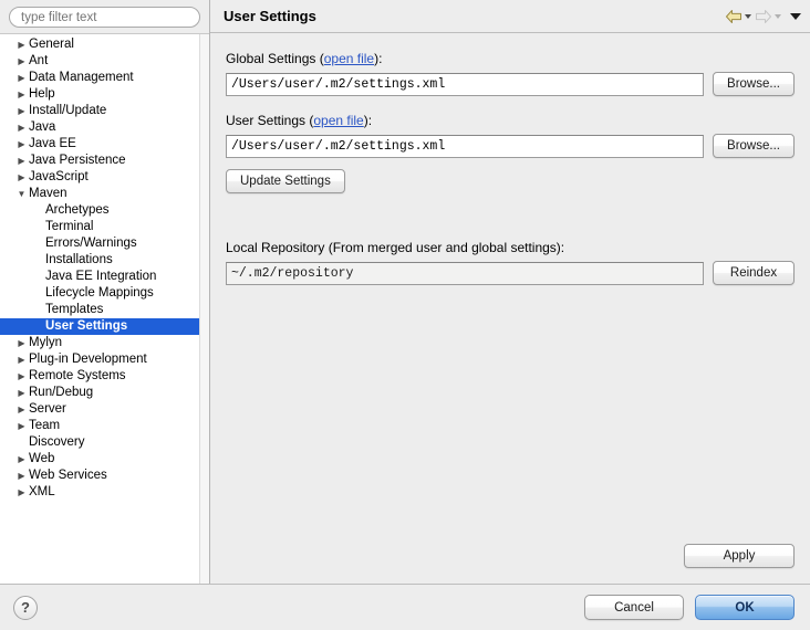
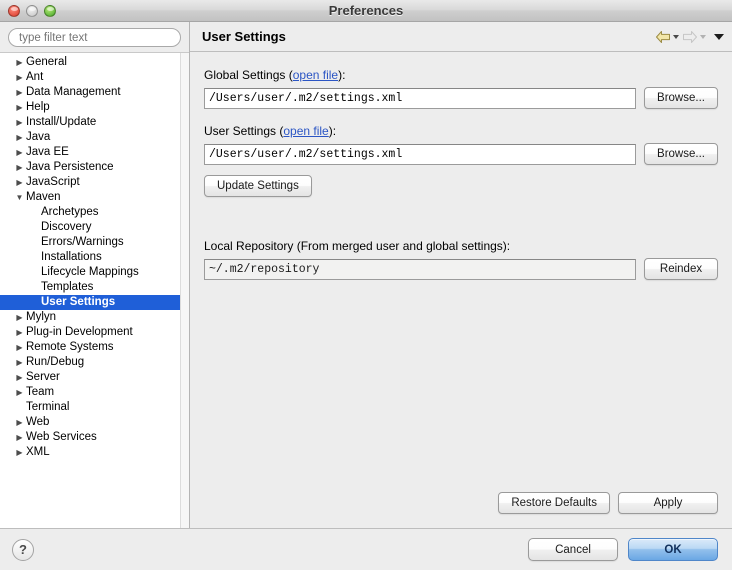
+ Preferences
  type filter text
  ▶
  General
  ▶
  Ant
  ▶
  Data Management
  ▶
  Help
  ▶
  Install/Update
  ▶
  Java
  ▶
  Java EE
  ▶
  Java Persistence
  ▶
  JavaScript
  ▼
  Maven
  Archetypes
- Terminal
+ Discovery
  Errors/Warnings
  Installations
- Java EE Integration
  Lifecycle Mappings
  Templates
  User Settings
  ▶
  Mylyn
  ▶
  Plug-in Development
  ▶
  Remote Systems
  ▶
  Run/Debug
  ▶
  Server
  ▶
  Team
- Discovery
+ Terminal
  ▶
  Web
  ▶
  Web Services
  ▶
  XML
  User Settings
  Global Settings (open file):
  /Users/user/.m2/settings.xml
  Browse...
  User Settings (open file):
  /Users/user/.m2/settings.xml
  Browse...
  Update Settings
  Local Repository (From merged user and global settings):
  ~/.m2/repository
  Reindex
+ Restore Defaults
  Apply
  ?
  Cancel
  OK
